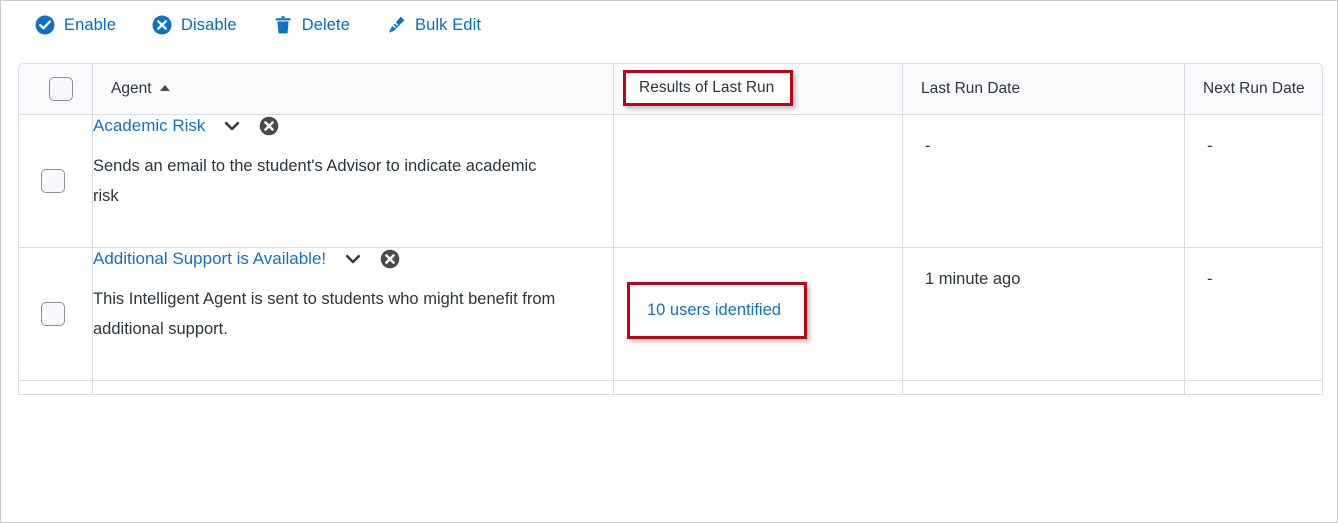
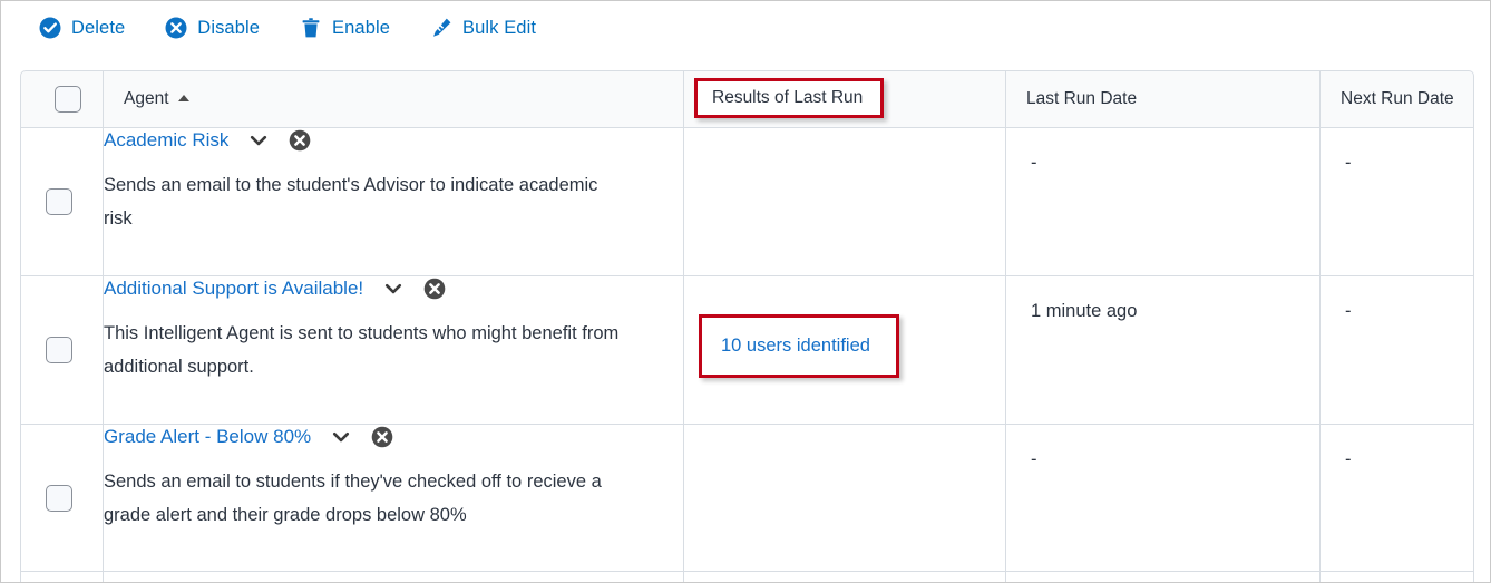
- Enable
+ Delete
  Disable
- Delete
+ Enable
  Bulk Edit
  	Agent		Last Run Date	Next Run Date
  	Academic Risk Sends an email to the student's Advisor to indicate academic risk		-	-
  	Additional Support is Available! This Intelligent Agent is sent to students who might benefit from additional support.		1 minute ago	-
+ 	Grade Alert - Below 80% Sends an email to students if they've checked off to recieve a grade alert and their grade drops below 80%		-	-
  Results of Last Run
  10 users identified
